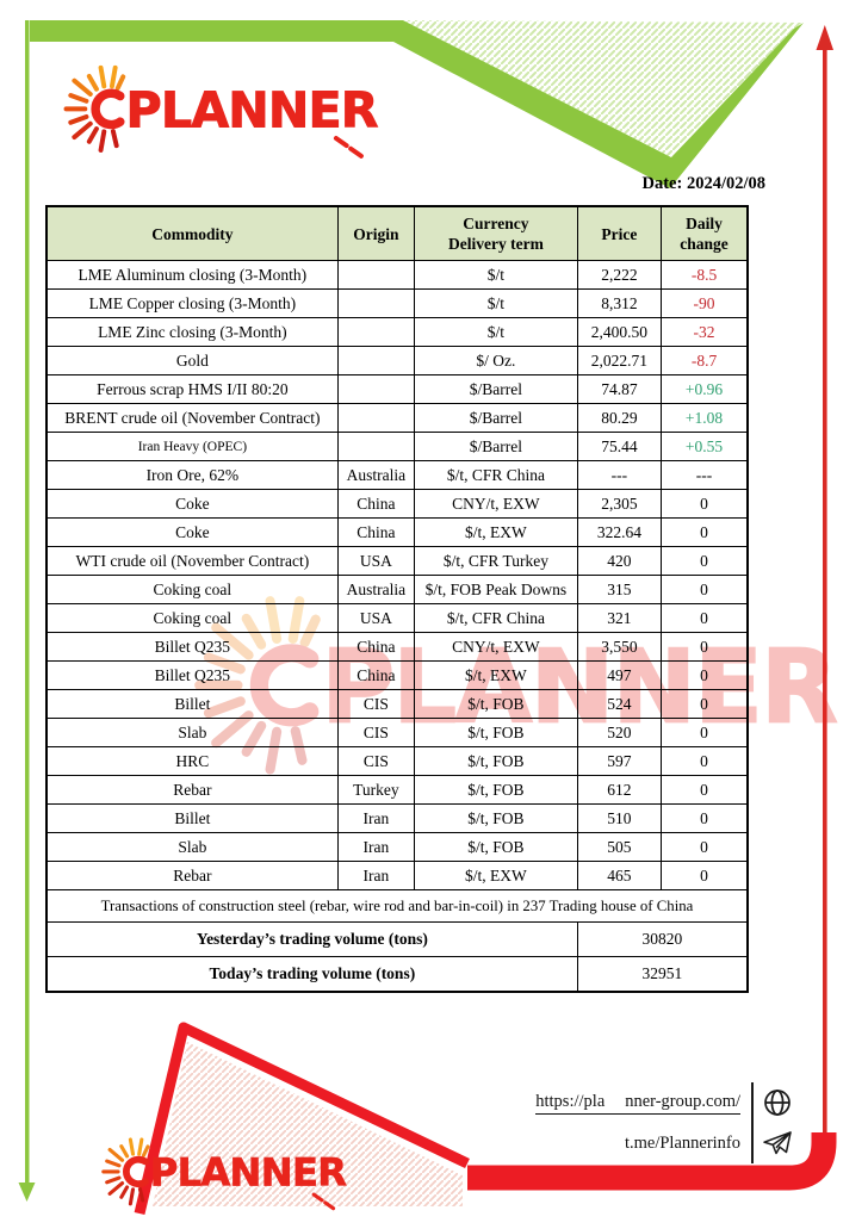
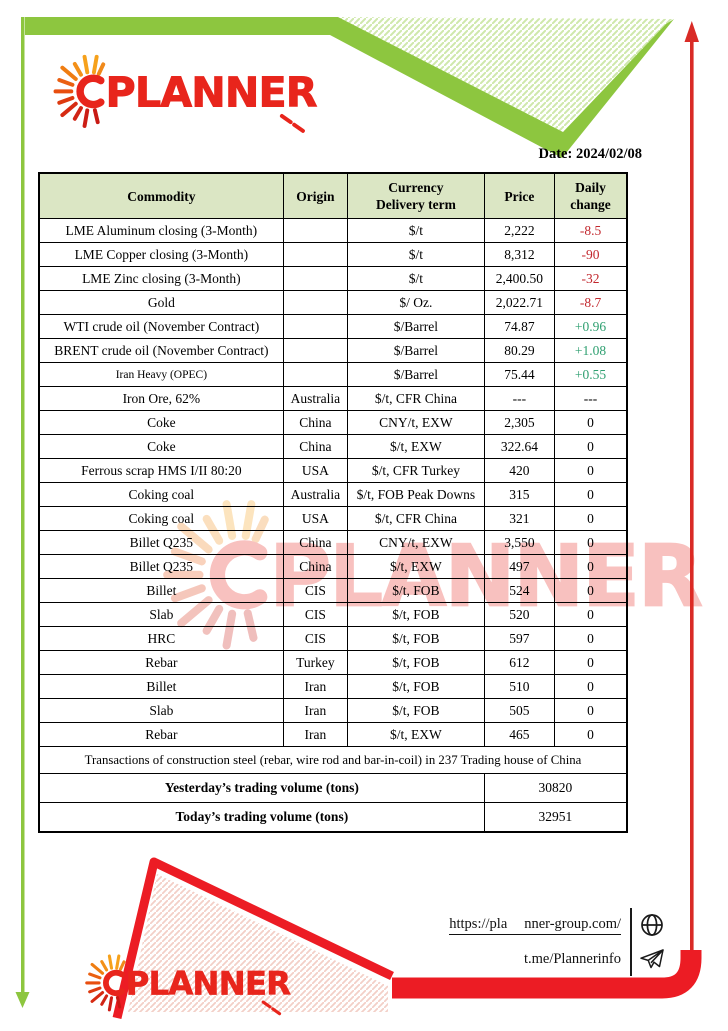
  PLANNER
  PLANNER
  Date: 2024/02/08
  Commodity	Origin	Currency Delivery term	Price	Daily change
  LME Aluminum closing (3-Month)		$/t	2,222	-8.5
  LME Copper closing (3-Month)		$/t	8,312	-90
  LME Zinc closing (3-Month)		$/t	2,400.50	-32
  Gold		$/ Oz.	2,022.71	-8.7
- Ferrous scrap HMS I/II 80:20		$/Barrel	74.87	+0.96
+ WTI crude oil (November Contract)		$/Barrel	74.87	+0.96
  BRENT crude oil (November Contract)		$/Barrel	80.29	+1.08
  Iran Heavy (OPEC)		$/Barrel	75.44	+0.55
  Iron Ore, 62%	Australia	$/t, CFR China	---	---
  Coke	China	CNY/t, EXW	2,305	0
  Coke	China	$/t, EXW	322.64	0
- WTI crude oil (November Contract)	USA	$/t, CFR Turkey	420	0
+ Ferrous scrap HMS I/II 80:20	USA	$/t, CFR Turkey	420	0
  Coking coal	Australia	$/t, FOB Peak Downs	315	0
  Coking coal	USA	$/t, CFR China	321	0
  Billet Q235	China	CNY/t, EXW	3,550	0
  Billet Q235	China	$/t, EXW	497	0
  Billet	CIS	$/t, FOB	524	0
  Slab	CIS	$/t, FOB	520	0
  HRC	CIS	$/t, FOB	597	0
  Rebar	Turkey	$/t, FOB	612	0
  Billet	Iran	$/t, FOB	510	0
  Slab	Iran	$/t, FOB	505	0
  Rebar	Iran	$/t, EXW	465	0
  Transactions of construction steel (rebar, wire rod and bar-in-coil) in 237 Trading house of China
  Yesterday’s trading volume (tons)	30820
  Today’s trading volume (tons)	32951
  https://pla nner-group.com/
  t.me/Plannerinfo
  PLANNER
